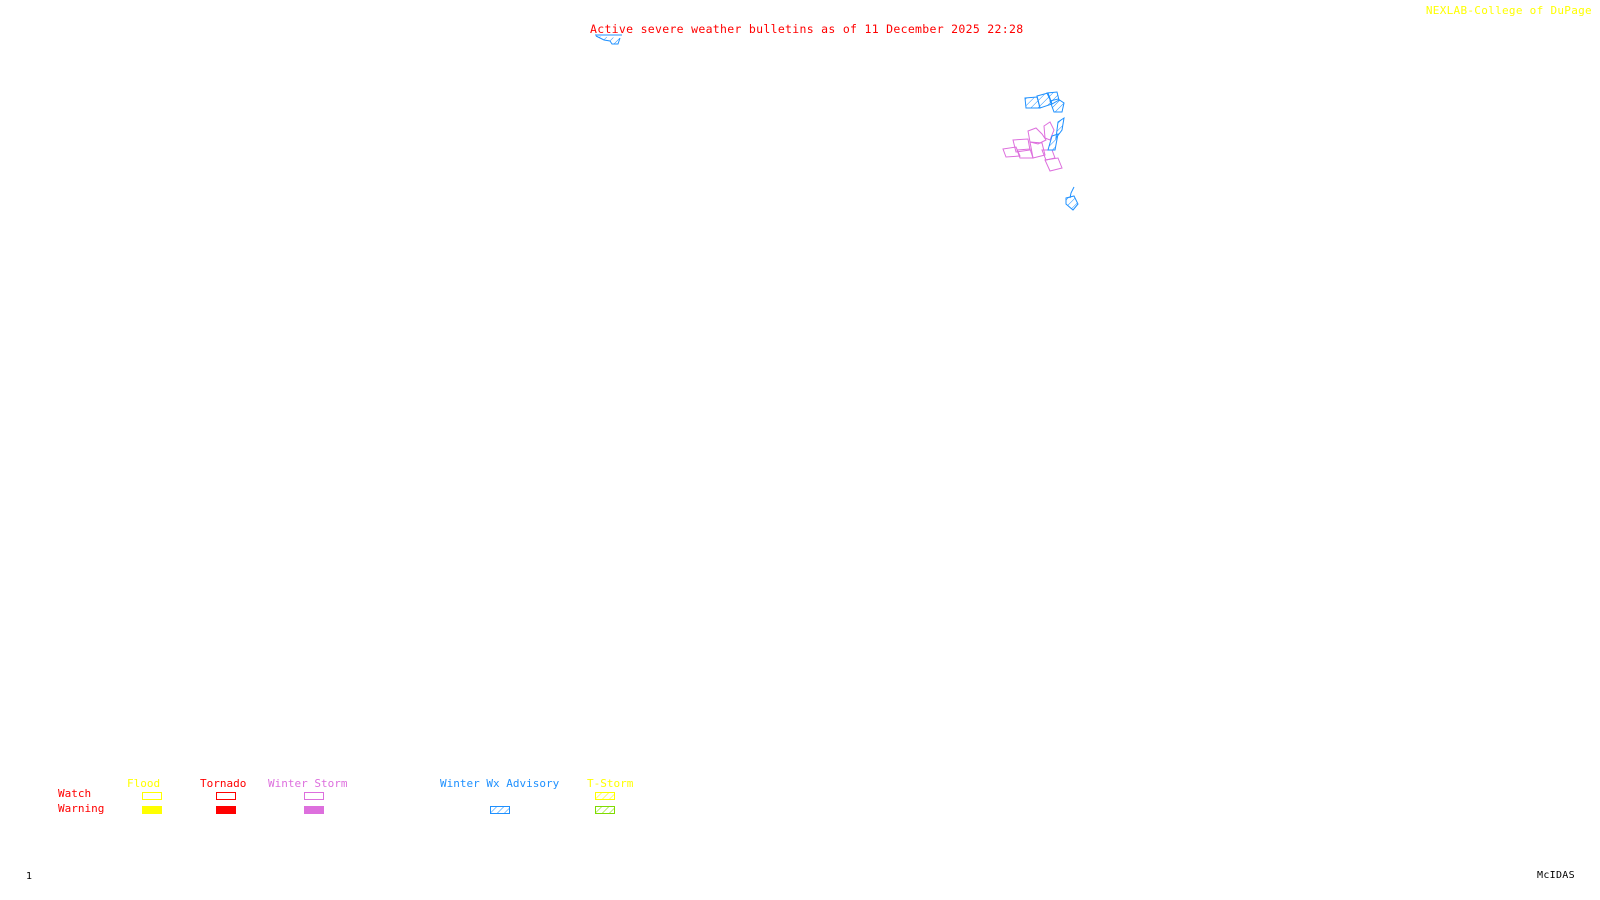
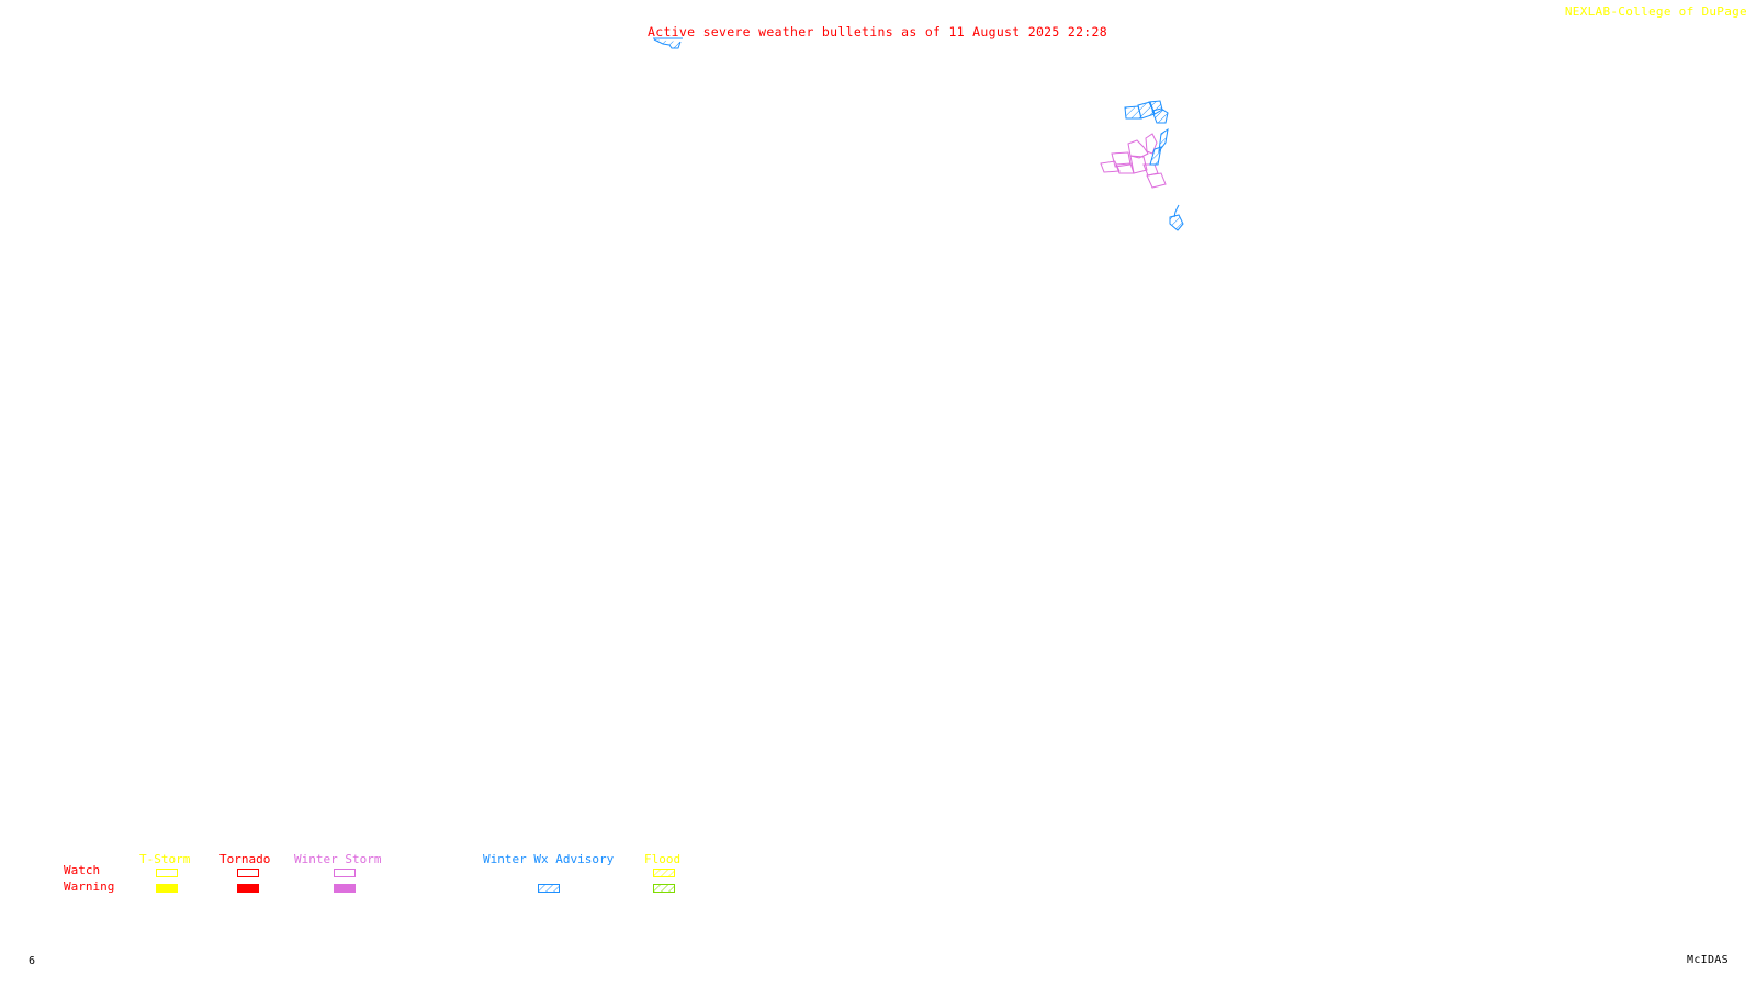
- Active severe weather bulletins as of 11 December 2025 22:28
+ Active severe weather bulletins as of 11 August 2025 22:28
  NEXLAB-College of DuPage
  Watch
  Warning
- Flood
+ T-Storm
  Tornado
  Winter Storm
  Winter Wx Advisory
- T-Storm
+ Flood
- 1
+ 6
  McIDAS
